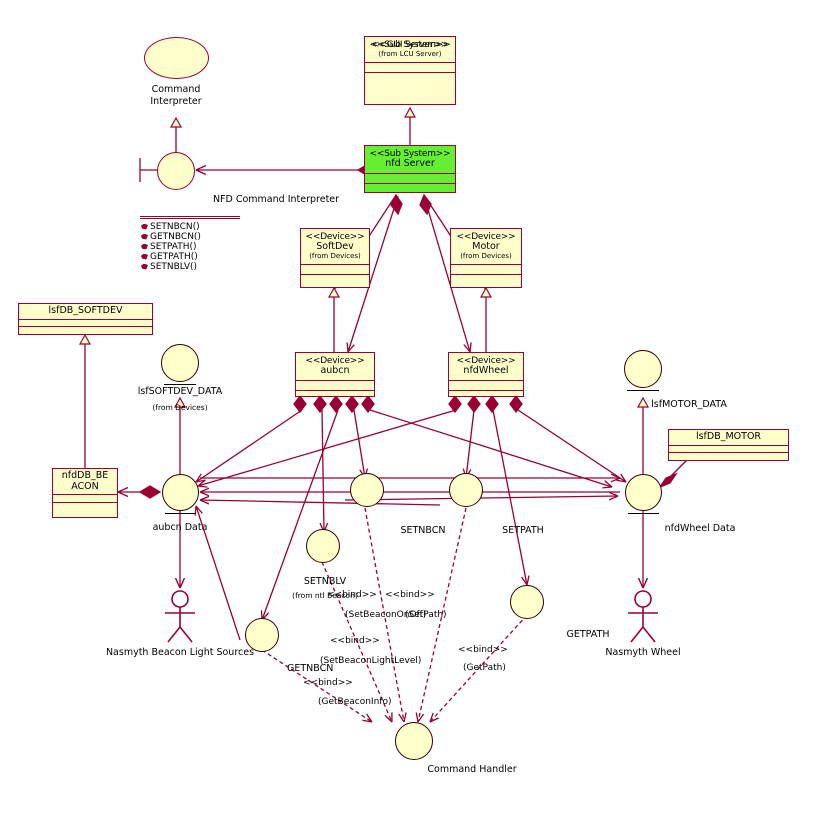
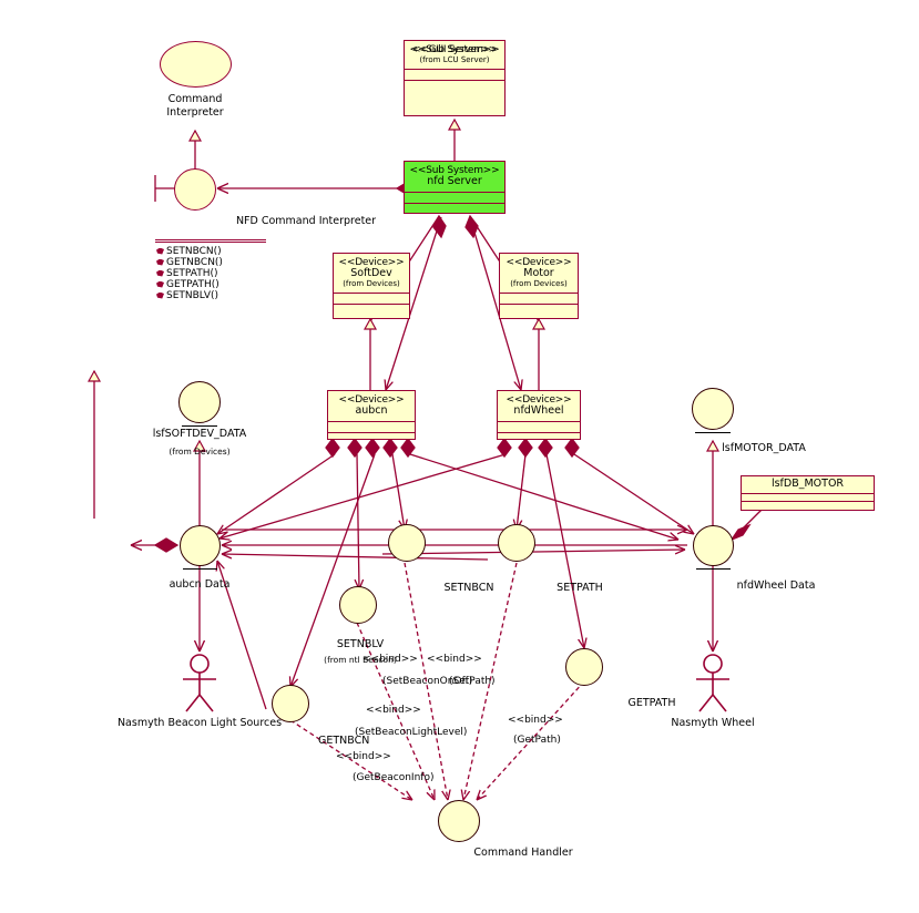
  <<Sub System>>
  <<GUI Server>>
  (from LCU Server)
  <<Sub System>>
  nfd Server
  <<Device>>
  SoftDev
  (from Devices)
  <<Device>>
  Motor
  (from Devices)
  <<Device>>
  aubcn
  <<Device>>
  nfdWheel
- lsfDB_SOFTDEV
- nfdDB_BE
- ACON
  lsfDB_MOTOR
  SETNBCN()
  GETNBCN()
  SETPATH()
  GETPATH()
  SETNBLV()
  Command
  Interpreter
  NFD Command Interpreter
  lsfSOFTDEV_DATA
  (from Devices)
  lsfMOTOR_DATA
  aubcn Data
  nfdWheel Data
  SETNBCN
  SETPATH
  SETNBLV
  (from ntl Beacon)
  GETPATH
  GETNBCN
  Command Handler
  <<bind>>
  (SetBeaconOnOff)
  <<bind>>
  (SetPath)
  <<bind>>
  (SetBeaconLightLevel)
  <<bind>>
  (GetPath)
  <<bind>>
  (GetBeaconInfo)
  Nasmyth Beacon Light Sources
  Nasmyth Wheel
